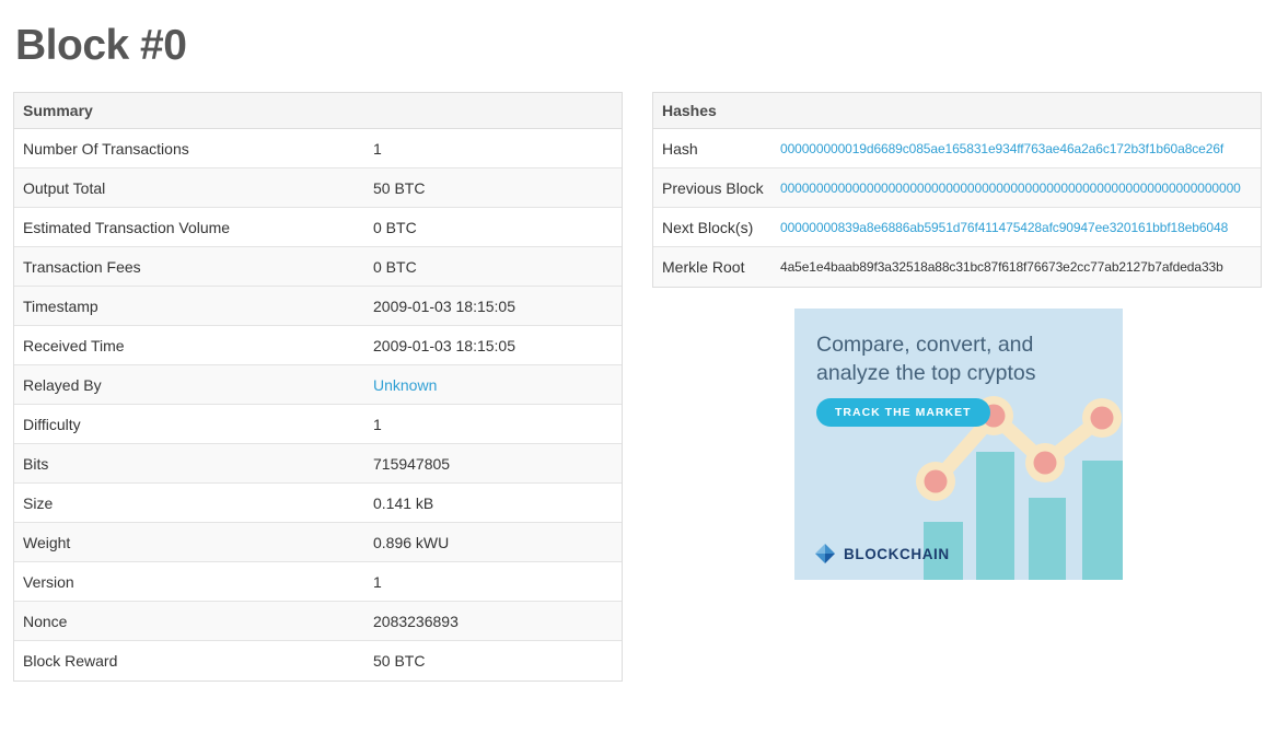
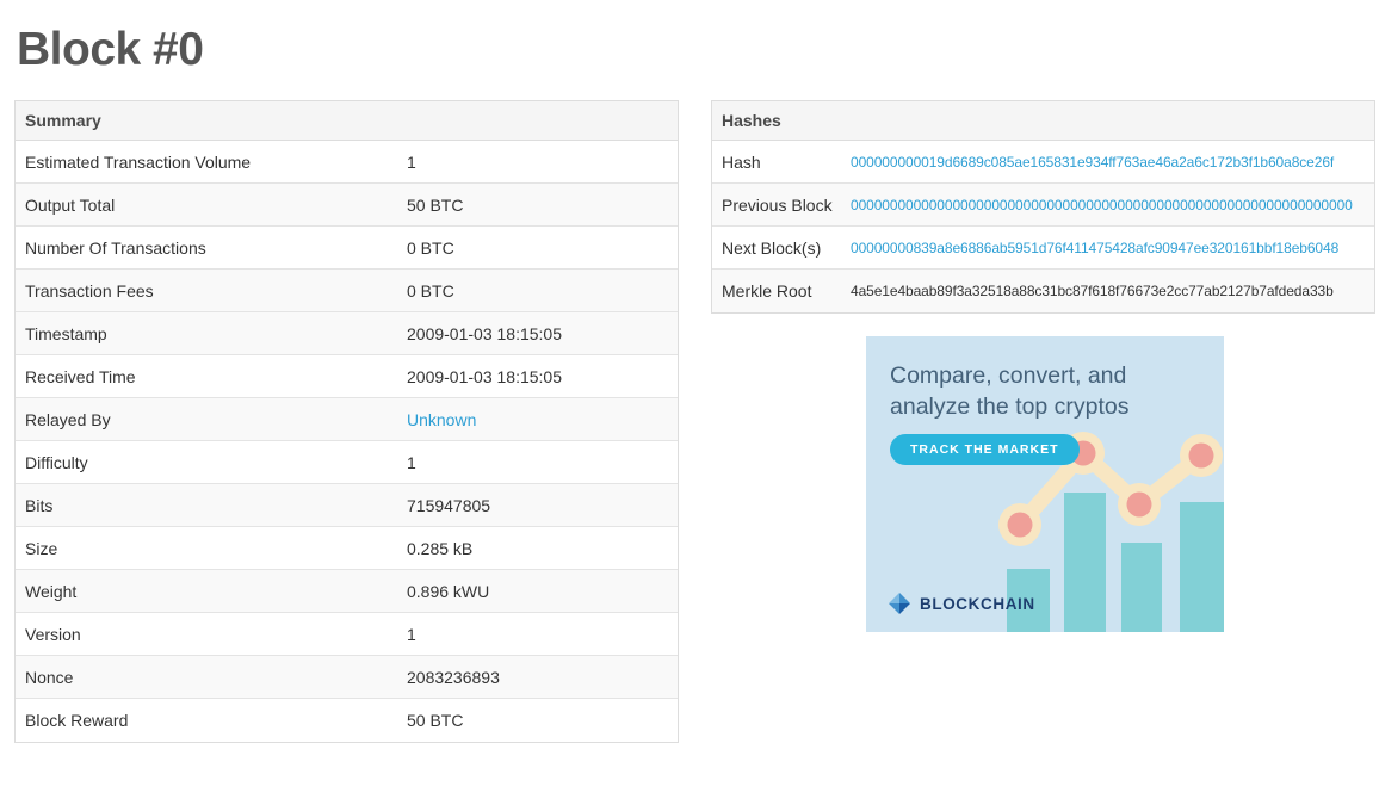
  Block #0
  Summary
- Number Of Transactions
+ Estimated Transaction Volume
  1
  Output Total
  50 BTC
- Estimated Transaction Volume
+ Number Of Transactions
  0 BTC
  Transaction Fees
  0 BTC
  Timestamp
  2009-01-03 18:15:05
  Received Time
  2009-01-03 18:15:05
  Relayed By
  Unknown
  Difficulty
  1
  Bits
  715947805
  Size
- 0.141 kB
+ 0.285 kB
  Weight
  0.896 kWU
  Version
  1
  Nonce
  2083236893
  Block Reward
  50 BTC
  Hashes
  Hash
  000000000019d6689c085ae165831e934ff763ae46a2a6c172b3f1b60a8ce26f
  Previous Block
  0000000000000000000000000000000000000000000000000000000000000000
  Next Block(s)
  00000000839a8e6886ab5951d76f411475428afc90947ee320161bbf18eb6048
  Merkle Root
  4a5e1e4baab89f3a32518a88c31bc87f618f76673e2cc77ab2127b7afdeda33b
  Compare, convert, and
  analyze the top cryptos
  TRACK THE MARKET
  BLOCKCHAIN
